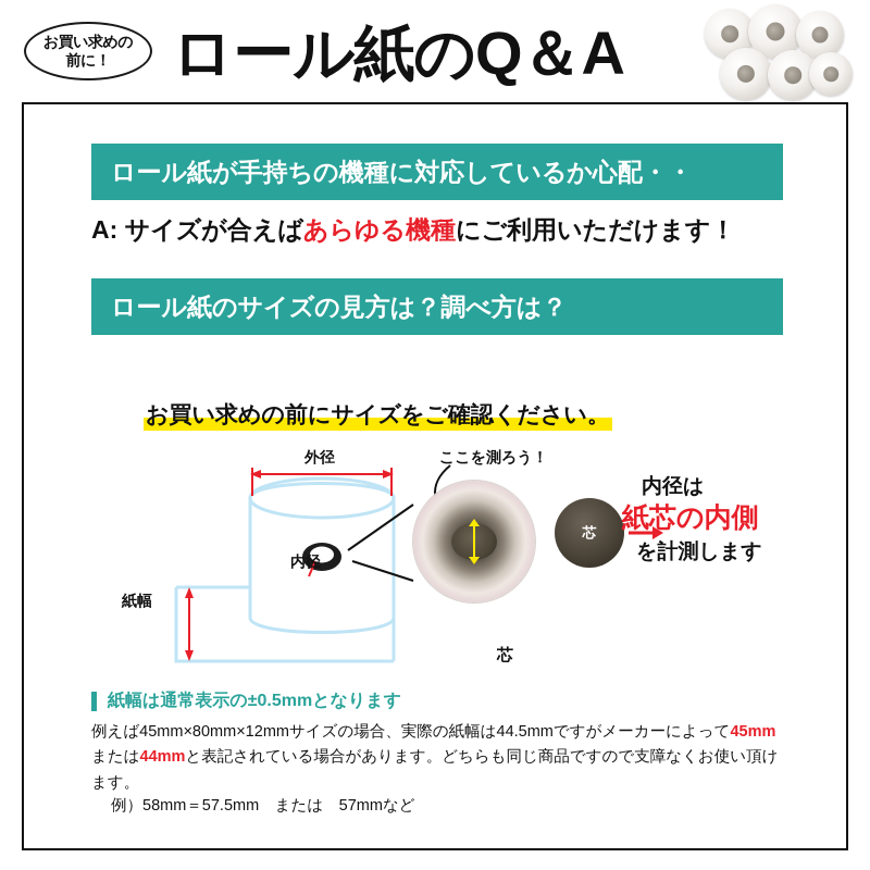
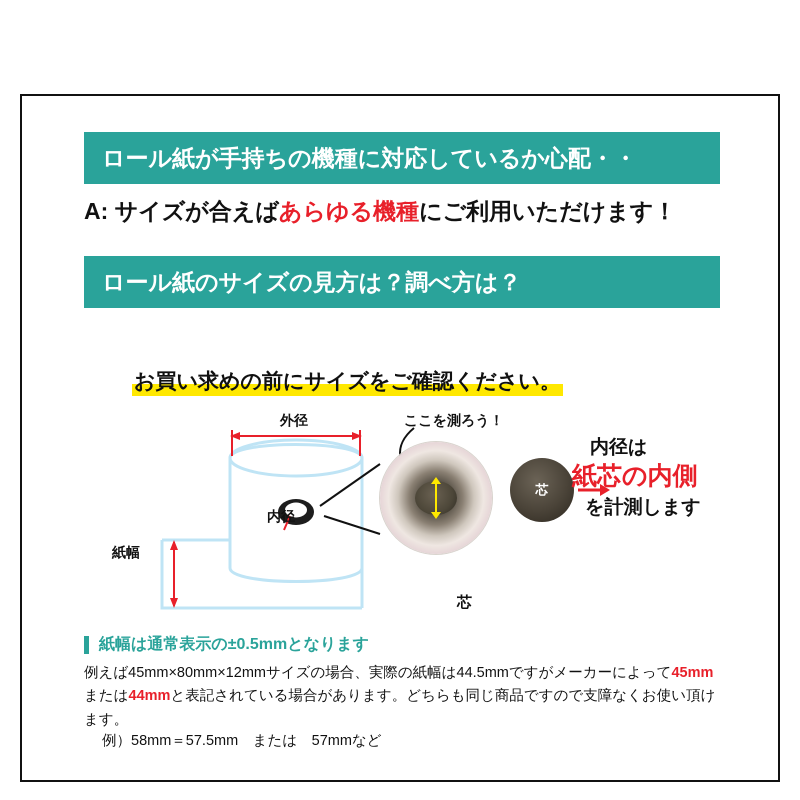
- お買い求めの
- 前に！
- ロール紙のQ＆A
  ロール紙が手持ちの機種に対応しているか心配・・
  A: サイズが合えばあらゆる機種にご利用いただけます！
  ロール紙のサイズの見方は？調べ方は？
  お買い求めの前にサイズをご確認ください。
  芯
  外径
  内径
  紙幅
  ここを測ろう！
  芯
  内径は
  紙芯の内側
  を計測します
  紙幅は通常表示の±0.5mmとなります
  例えば45mm×80mm×12mmサイズの場合、実際の紙幅は44.5mmですがメーカーによって45mmまたは44mmと表記されている場合があります。どちらも同じ商品ですので支障なくお使い頂けます。
  例）58mm＝57.5mm または 57mmなど
